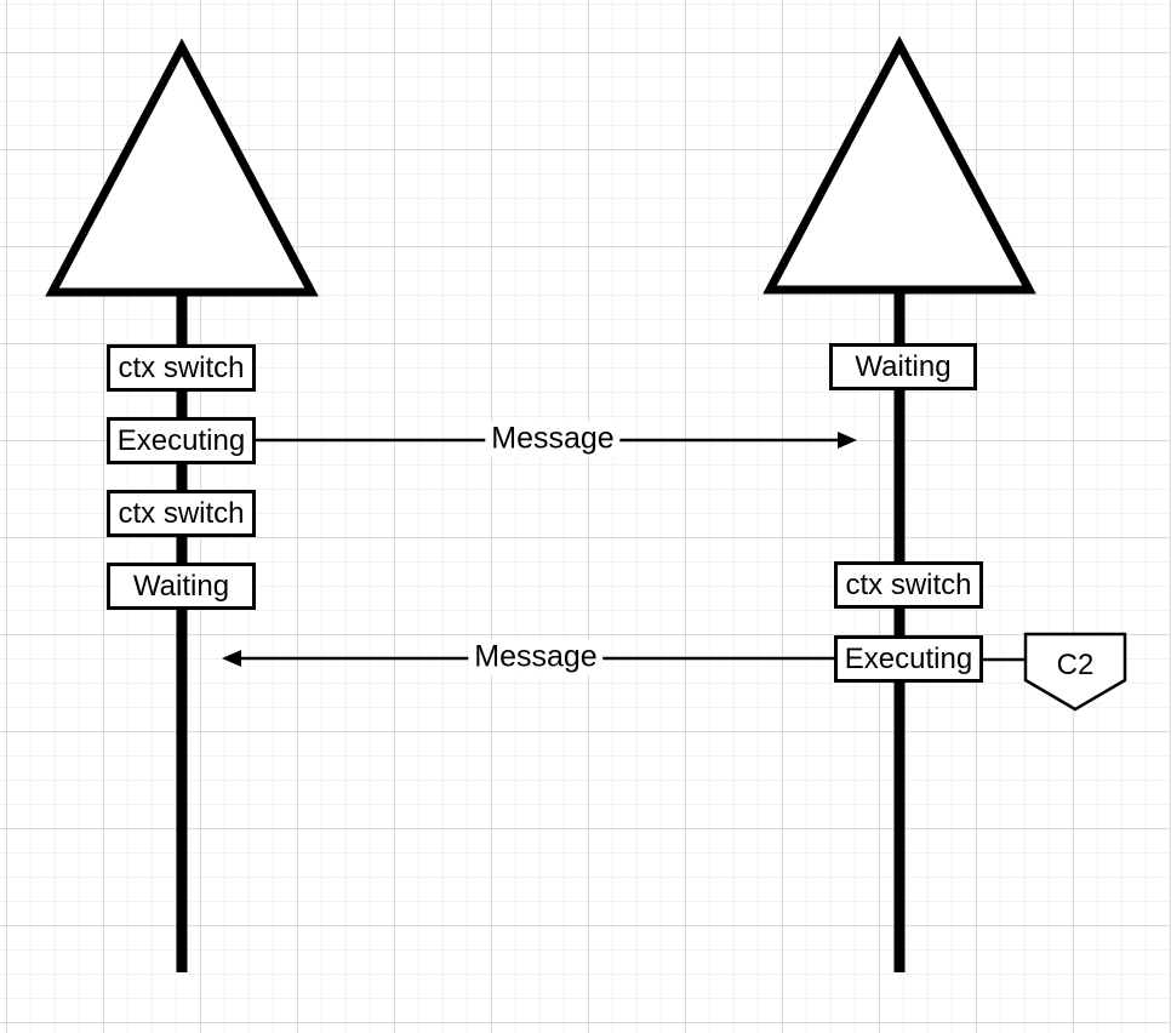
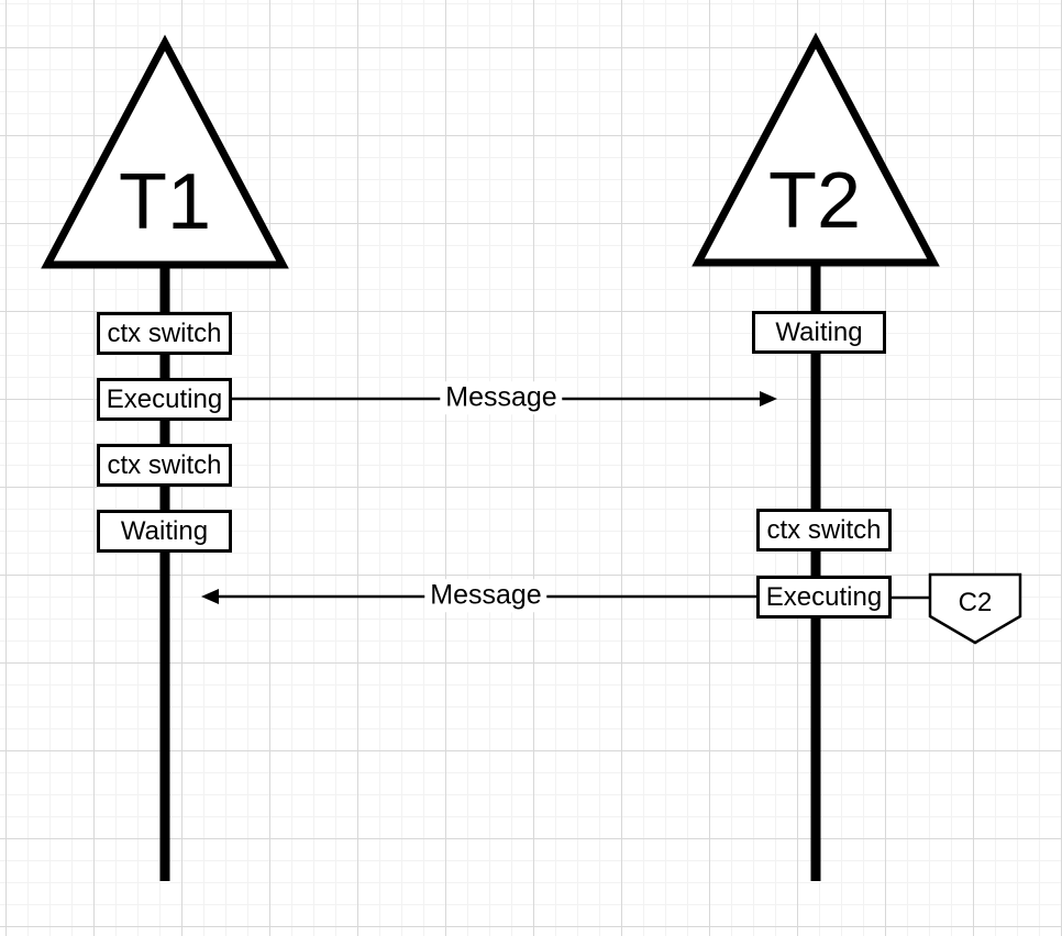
+ T1
+ T2
  ctx switch
  Executing
  ctx switch
  Waiting
  Waiting
  ctx switch
  Executing
  Message
  Message
  C2
